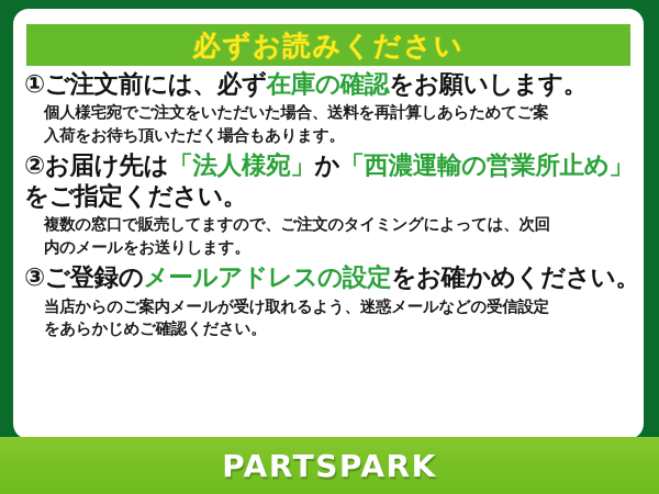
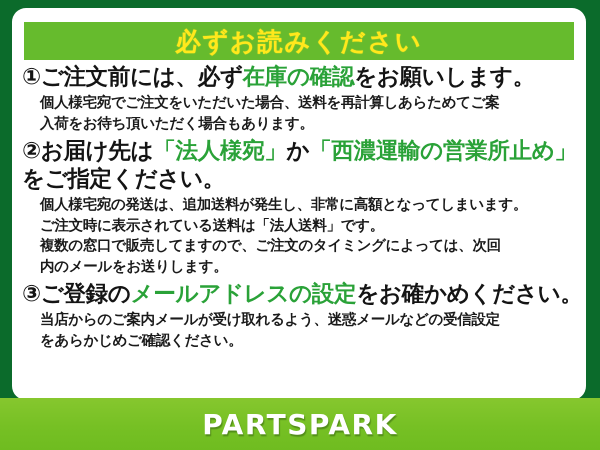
  必ずお読みください
  ①ご注文前には、必ず在庫の確認をお願いします。
  個人様宅宛でご注文をいただいた場合、送料を再計算しあらためてご案
  入荷をお待ち頂いただく場合もあります。
  ②お届け先は「法人様宛」か「西濃運輸の営業所止め」をご指定ください。
+ 個人様宅宛の発送は、追加送料が発生し、非常に高額となってしまいます。
+ ご注文時に表示されている送料は「法人送料」です。
  複数の窓口で販売してますので、ご注文のタイミングによっては、次回
  内のメールをお送りします。
  ③ご登録のメールアドレスの設定をお確かめください。
  当店からのご案内メールが受け取れるよう、迷惑メールなどの受信設定
  をあらかじめご確認ください。
  PARTSPARK
